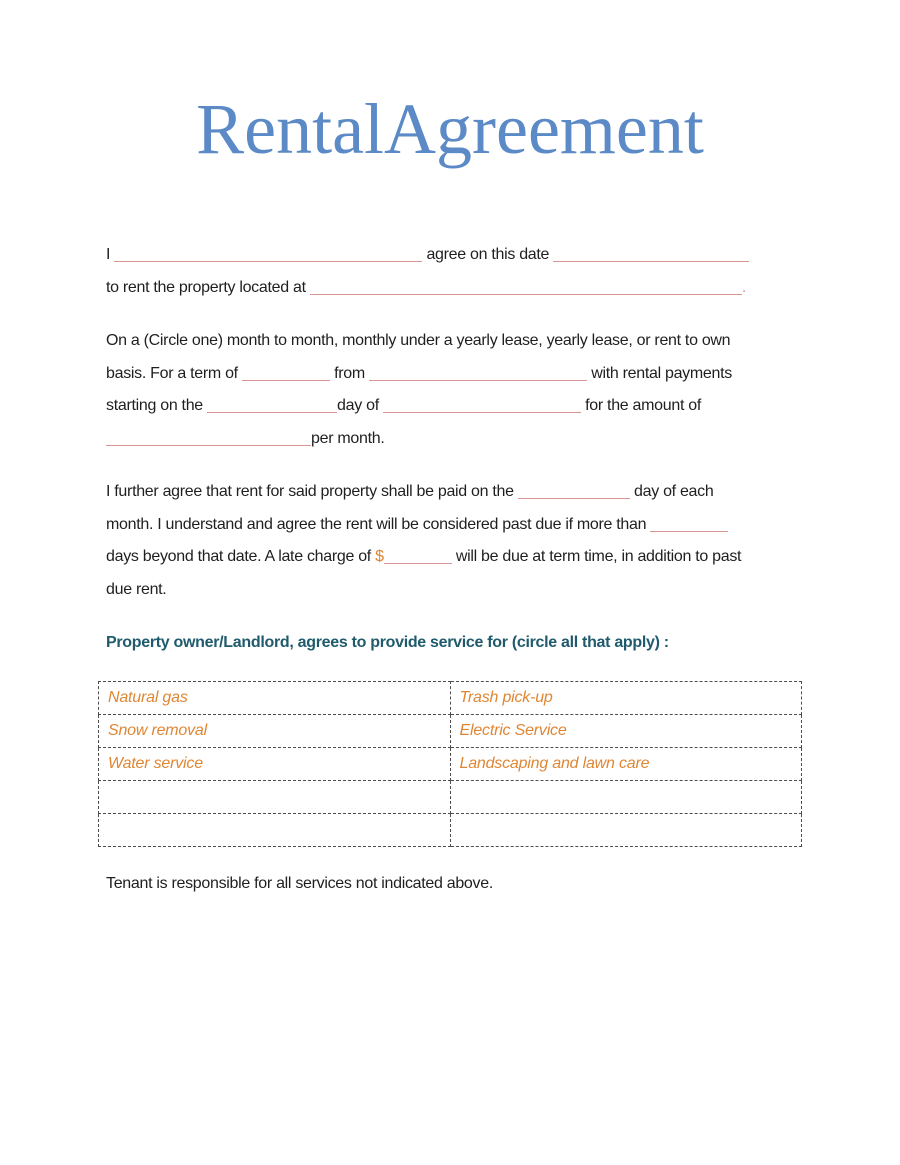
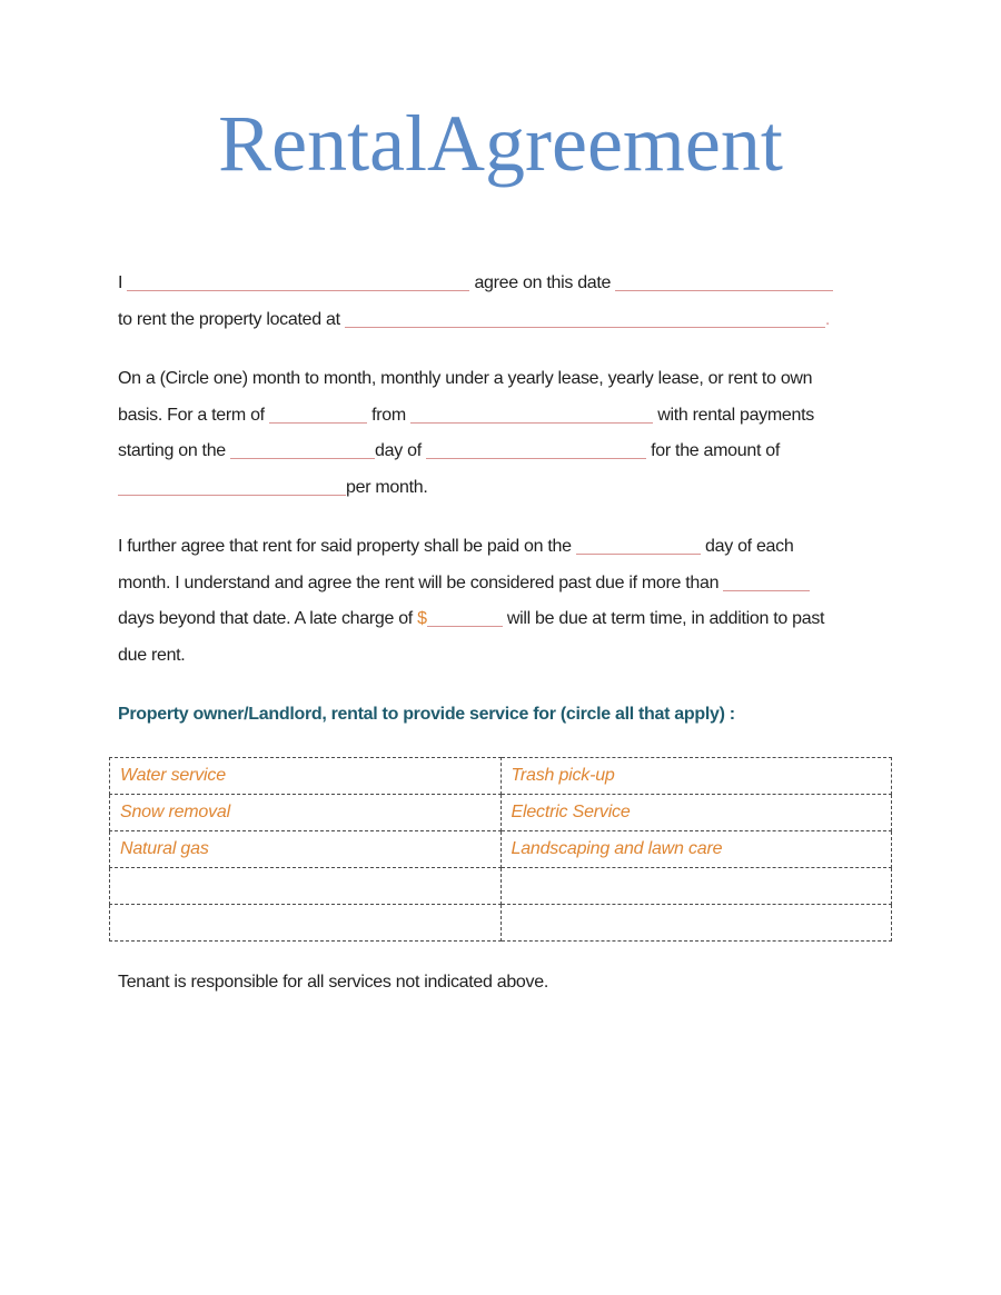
  RentalAgreement
  I agree on this date
  to rent the property located at .
  On a (Circle one) month to month, monthly under a yearly lease, yearly lease, or rent to own
  basis. For a term of from with rental payments
  starting on the day of for the amount of
  per month.
  I further agree that rent for said property shall be paid on the day of each
  month. I understand and agree the rent will be considered past due if more than
  days beyond that date. A late charge of $ will be due at term time, in addition to past
  due rent.
- Property owner/Landlord, agrees to provide service for (circle all that apply) :
+ Property owner/Landlord, rental to provide service for (circle all that apply) :
- Natural gas	Trash pick-up
+ Water service	Trash pick-up
  Snow removal	Electric Service
- Water service	Landscaping and lawn care
+ Natural gas	Landscaping and lawn care
  Tenant is responsible for all services not indicated above.
